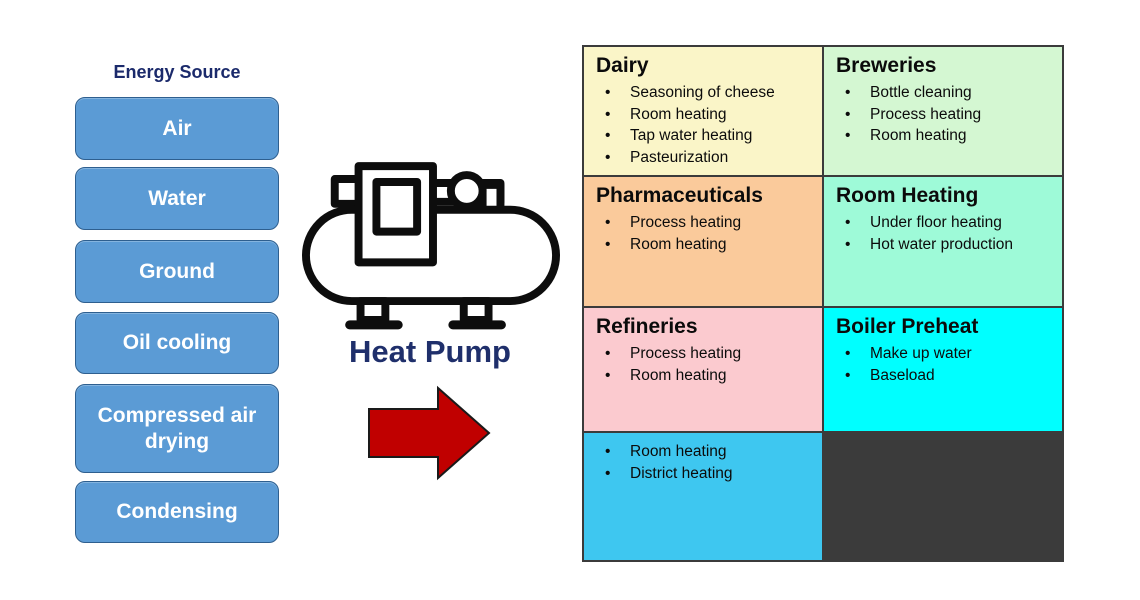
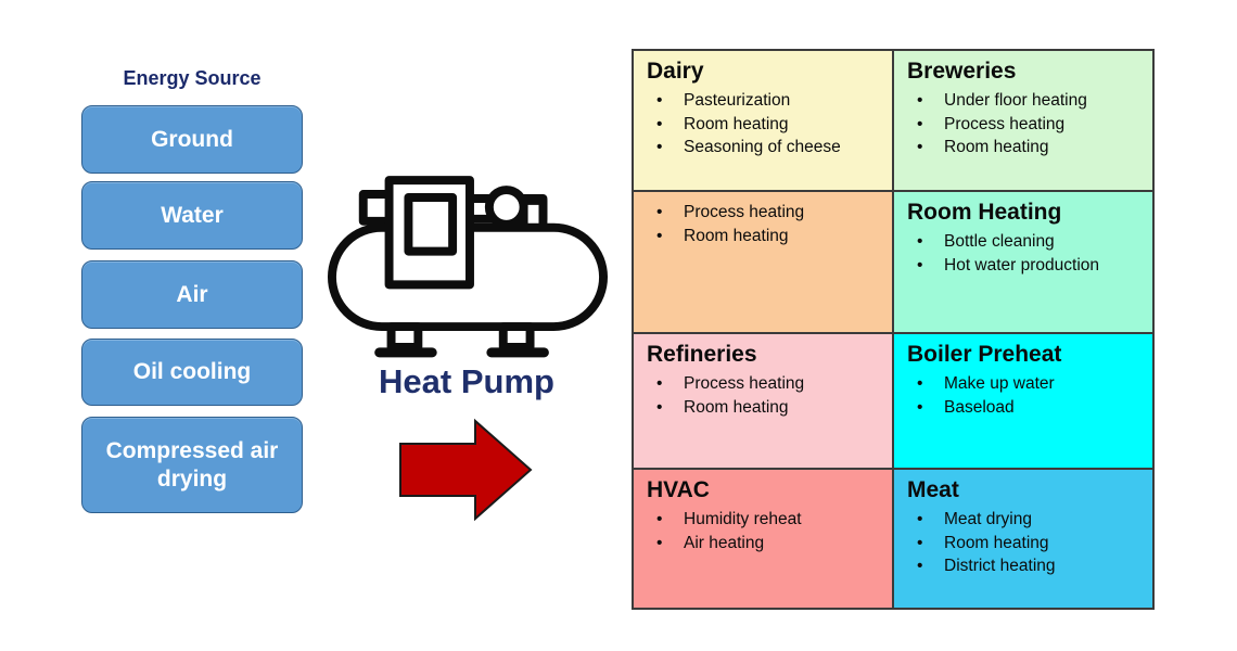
  Energy Source
- Air
+ Ground
  Water
- Ground
+ Air
  Oil cooling
  Compressed air drying
- Condensing
  Heat Pump
  Dairy
- Seasoning of cheese
+ Pasteurization
  Room heating
- Tap water heating
- Pasteurization
+ Seasoning of cheese
  Breweries
- Bottle cleaning
+ Under floor heating
  Process heating
  Room heating
- Pharmaceuticals
  Process heating
  Room heating
  Room Heating
- Under floor heating
+ Bottle cleaning
  Hot water production
  Refineries
  Process heating
  Room heating
  Boiler Preheat
  Make up water
  Baseload
+ HVAC
+ Humidity reheat
+ Air heating
+ Meat
+ Meat drying
  Room heating
  District heating
